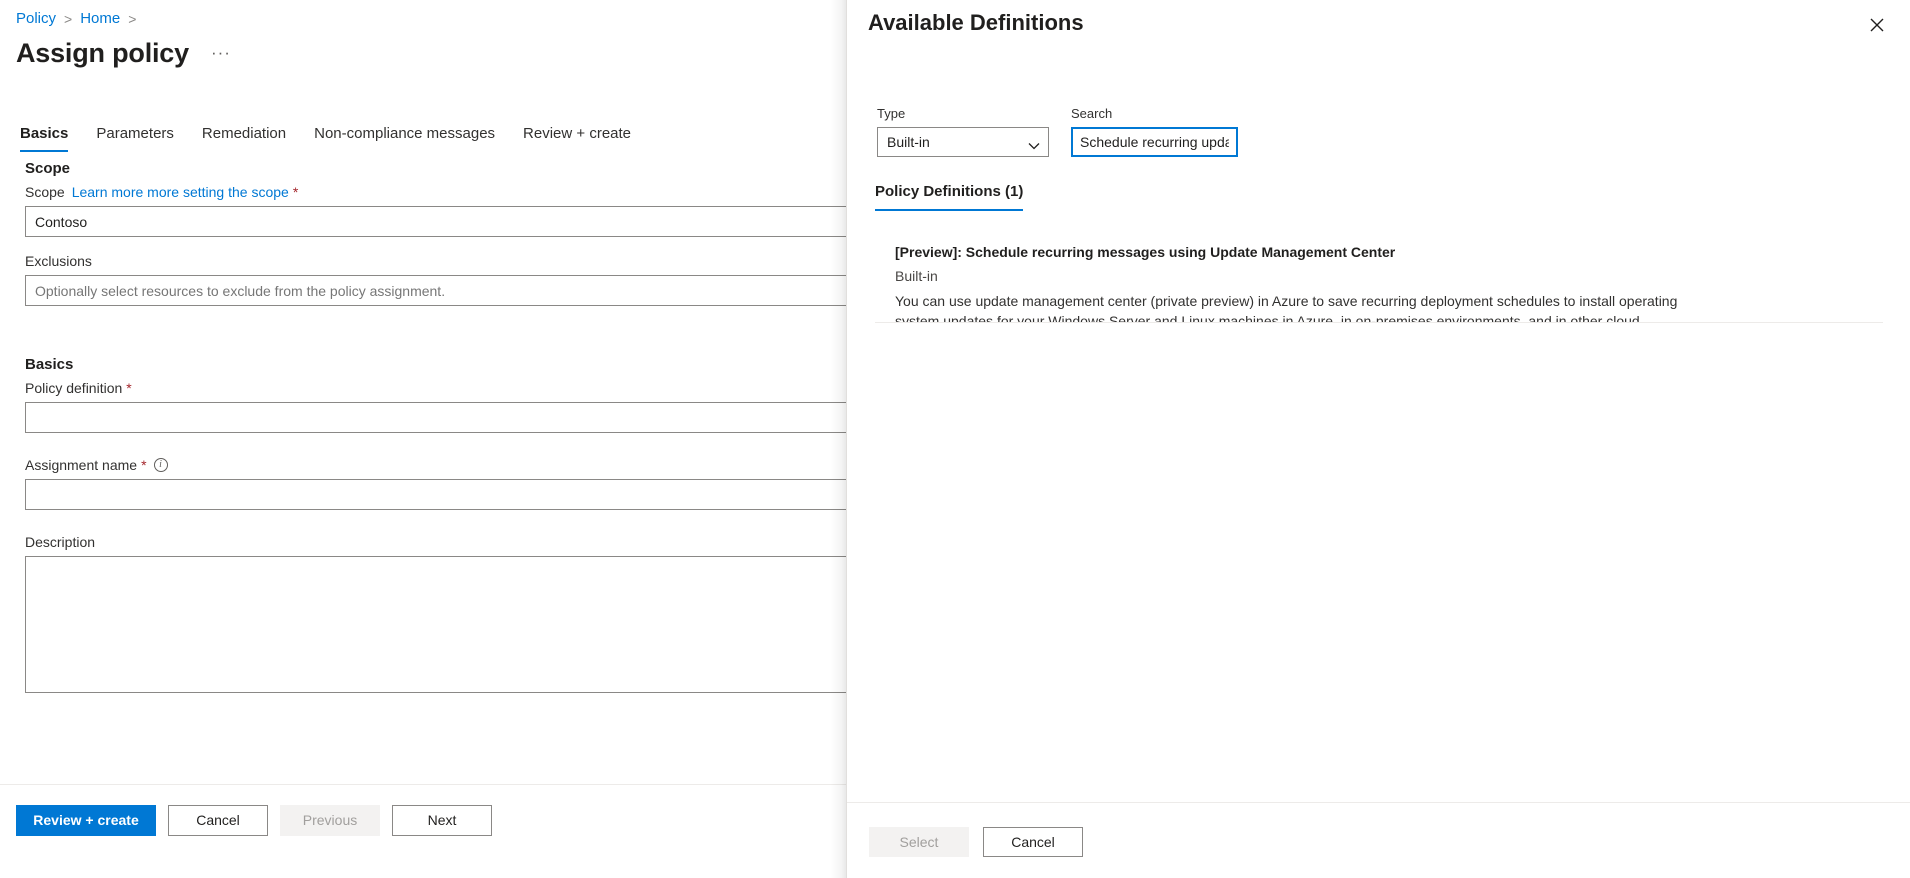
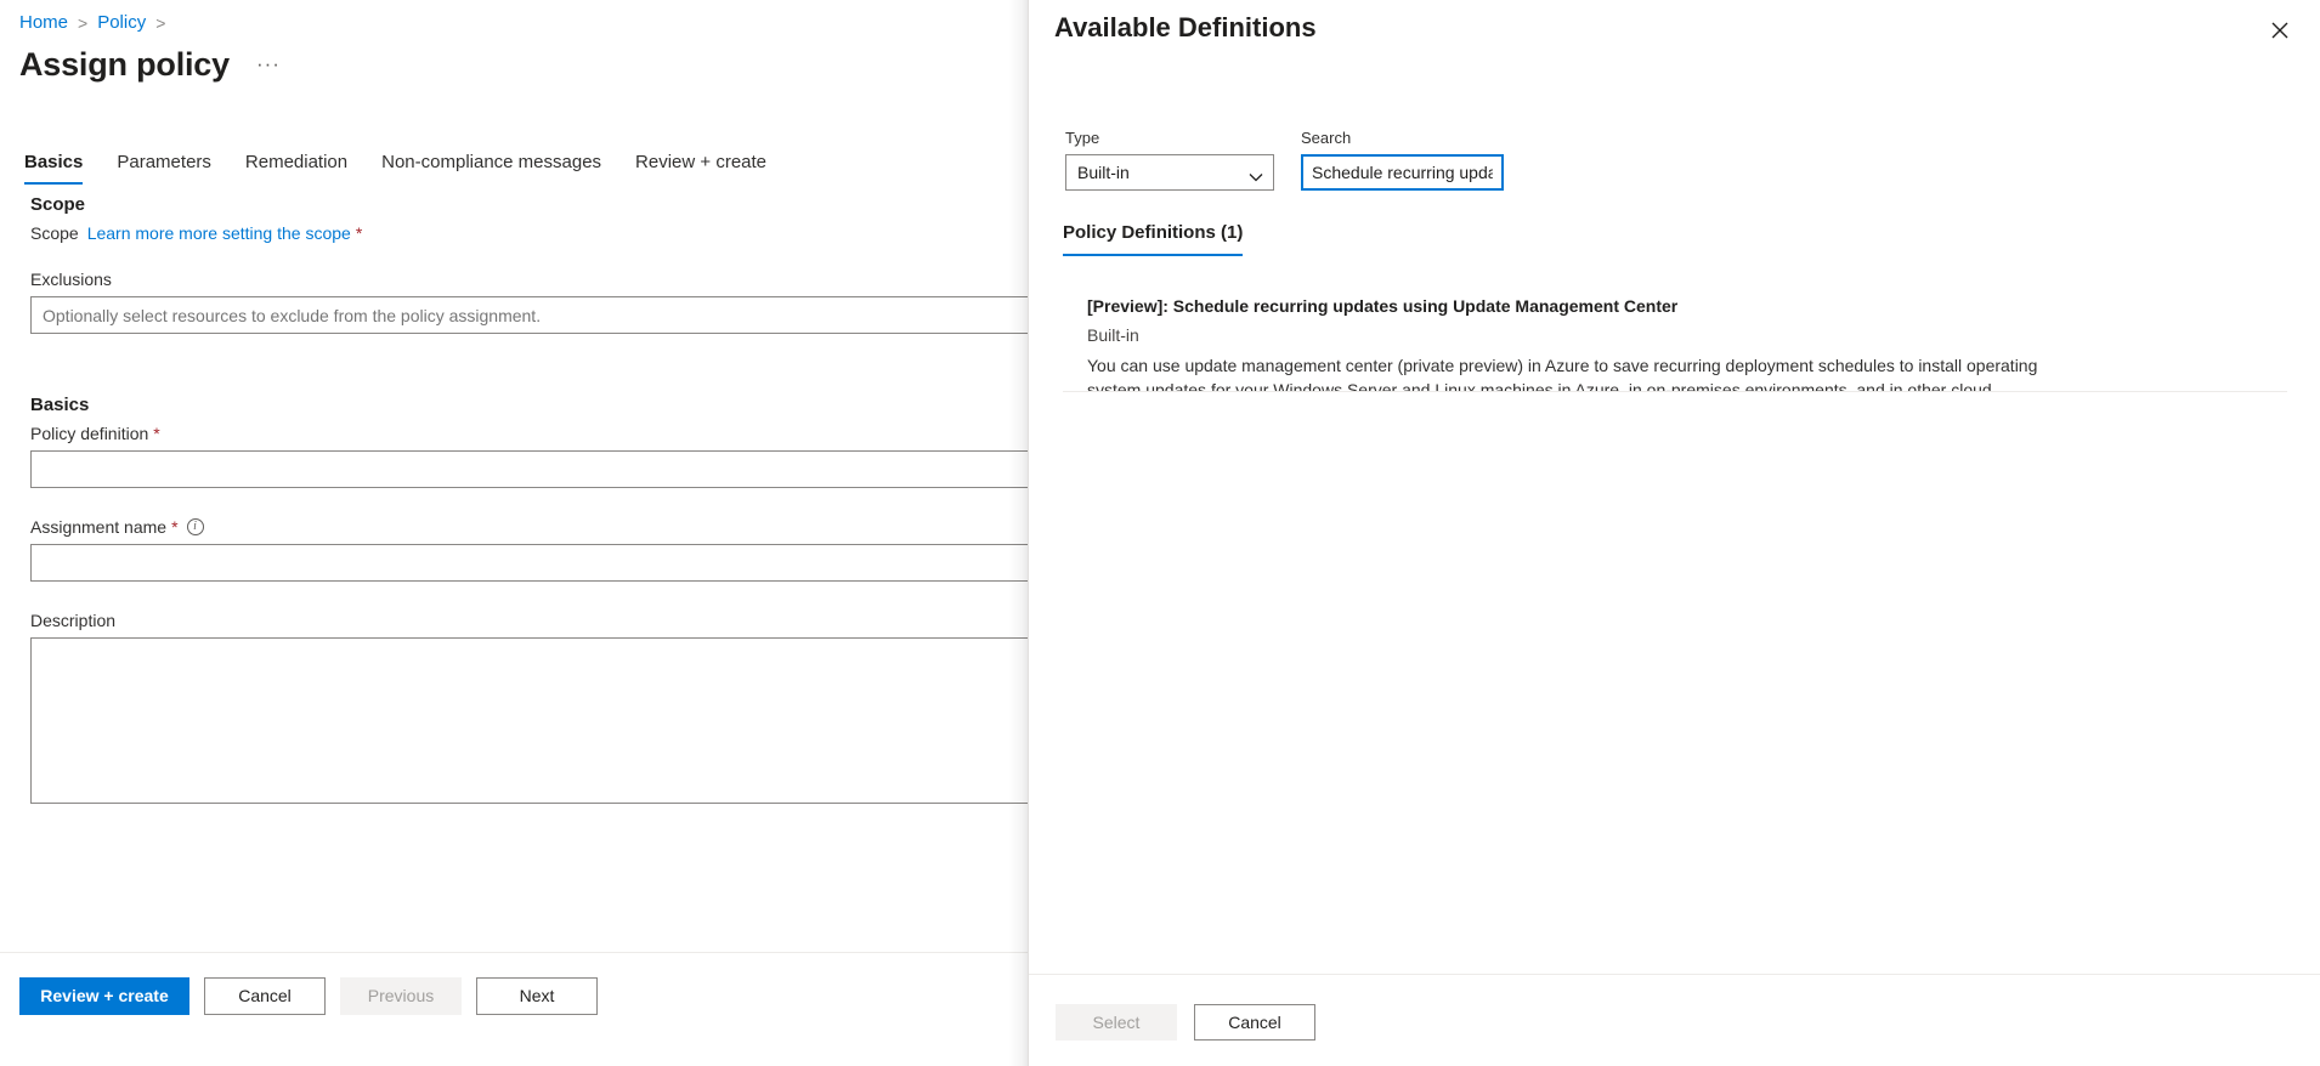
- Policy
+ Home
  >
- Home
+ Policy
  >
  Assign policy
  ···
  Basics
  Parameters
  Remediation
  Non-compliance messages
  Review + create
  Scope
  Scope
  Learn more more setting the scope
  *
- Contoso
  Exclusions
  Optionally select resources to exclude from the policy assignment.
  Basics
  Policy definition
  *
  Assignment name
  *
  i
  Description
  Review + create
  Cancel
  Previous
  Next
  Available Definitions
  Type
  Built-in
  Search
  Schedule recurring upda
  Policy Definitions (1)
- [Preview]: Schedule recurring messages using Update Management Center
+ [Preview]: Schedule recurring updates using Update Management Center
  Built-in
  Select
  Cancel
